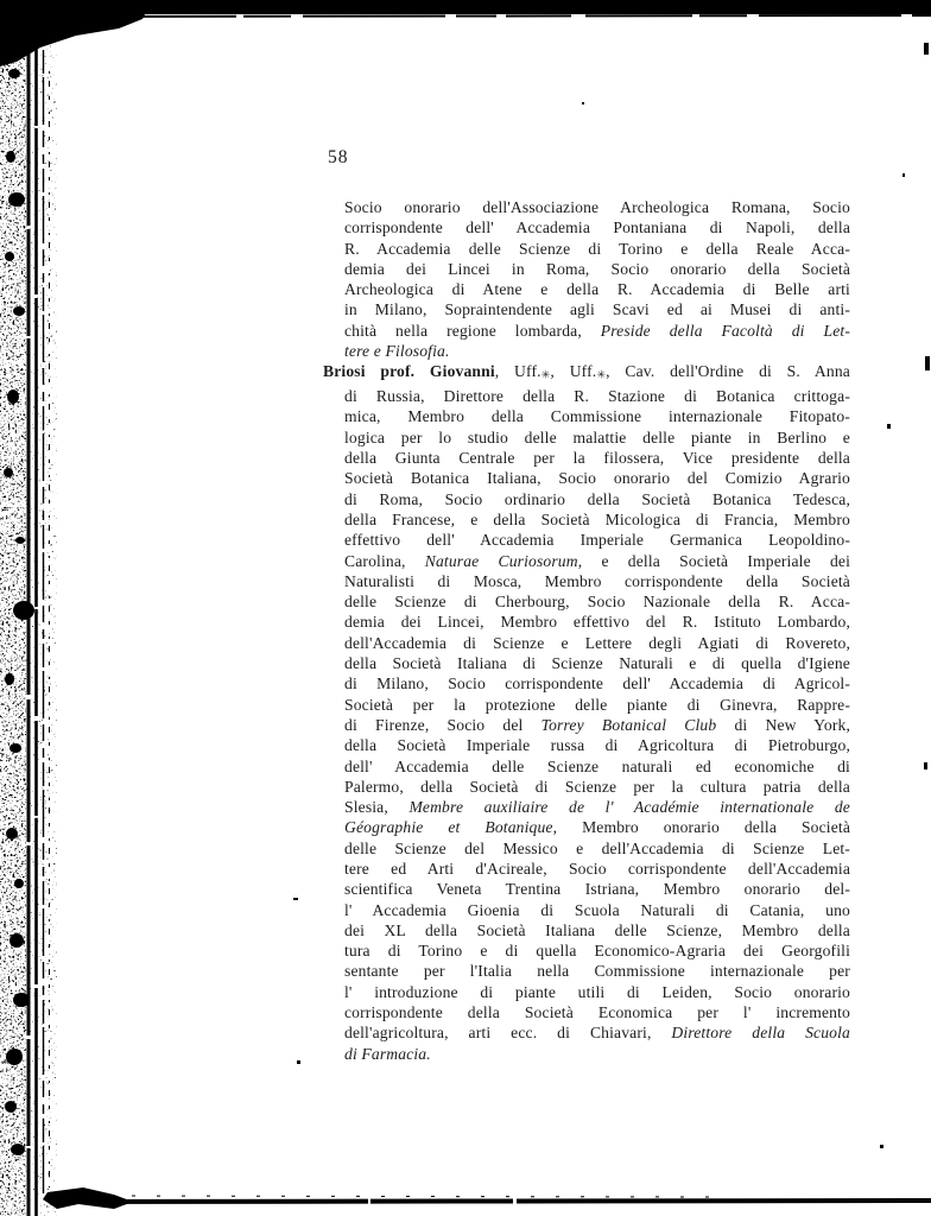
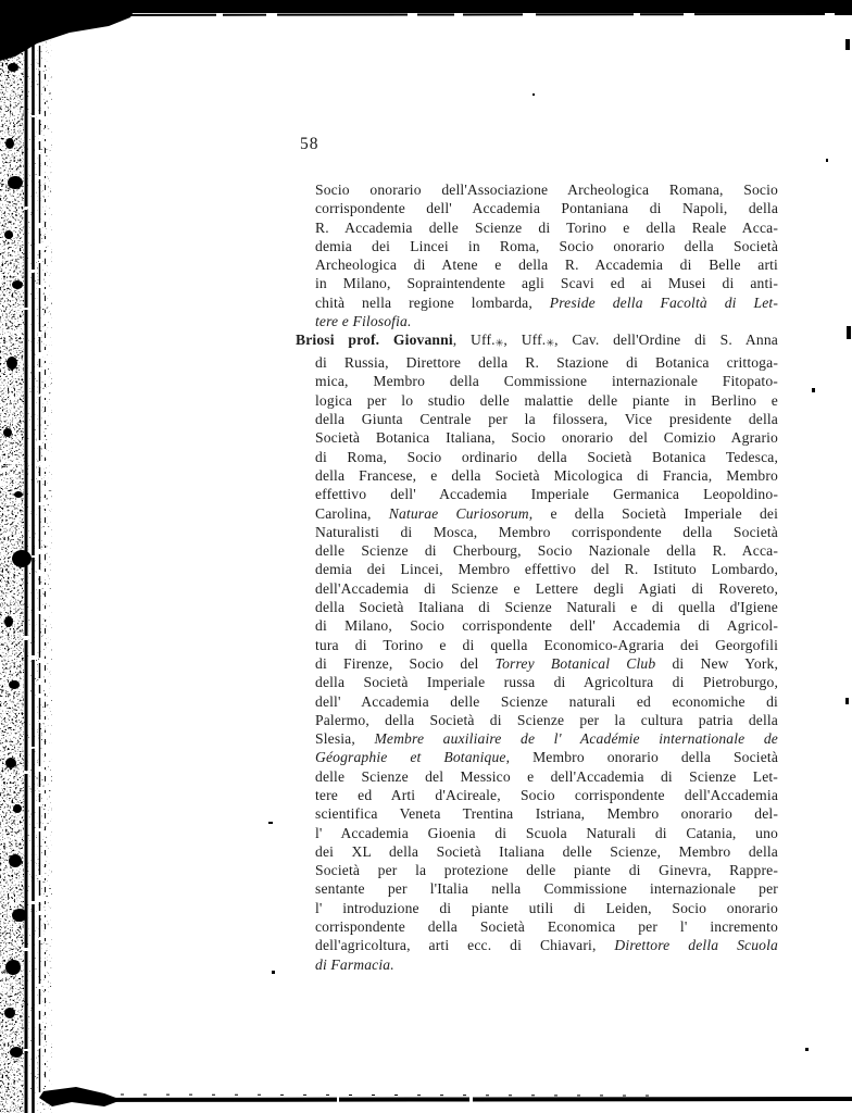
  58
  Socio onorario dell'Associazione Archeologica Romana, Socio
  corrispondente dell' Accademia Pontaniana di Napoli, della
  R. Accademia delle Scienze di Torino e della Reale Acca-
  demia dei Lincei in Roma, Socio onorario della Società
  Archeologica di Atene e della R. Accademia di Belle arti
  in Milano, Sopraintendente agli Scavi ed ai Musei di anti-
  chità nella regione lombarda, Preside della Facoltà di Let-
  tere e Filosofia.
  Briosi prof. Giovanni, Uff.✳, Uff.✳, Cav. dell'Ordine di S. Anna
  di Russia, Direttore della R. Stazione di Botanica crittoga-
  mica, Membro della Commissione internazionale Fitopato-
  logica per lo studio delle malattie delle piante in Berlino e
  della Giunta Centrale per la filossera, Vice presidente della
  Società Botanica Italiana, Socio onorario del Comizio Agrario
  di Roma, Socio ordinario della Società Botanica Tedesca,
  della Francese, e della Società Micologica di Francia, Membro
  effettivo dell' Accademia Imperiale Germanica Leopoldino-
  Carolina, Naturae Curiosorum, e della Società Imperiale dei
  Naturalisti di Mosca, Membro corrispondente della Società
  delle Scienze di Cherbourg, Socio Nazionale della R. Acca-
  demia dei Lincei, Membro effettivo del R. Istituto Lombardo,
  dell'Accademia di Scienze e Lettere degli Agiati di Rovereto,
  della Società Italiana di Scienze Naturali e di quella d'Igiene
  di Milano, Socio corrispondente dell' Accademia di Agricol-
- Società per la protezione delle piante di Ginevra, Rappre-
+ tura di Torino e di quella Economico-Agraria dei Georgofili
  di Firenze, Socio del Torrey Botanical Club di New York,
  della Società Imperiale russa di Agricoltura di Pietroburgo,
  dell' Accademia delle Scienze naturali ed economiche di
  Palermo, della Società di Scienze per la cultura patria della
  Slesia, Membre auxiliaire de l' Académie internationale de
  Géographie et Botanique, Membro onorario della Società
  delle Scienze del Messico e dell'Accademia di Scienze Let-
  tere ed Arti d'Acireale, Socio corrispondente dell'Accademia
  scientifica Veneta Trentina Istriana, Membro onorario del-
  l' Accademia Gioenia di Scuola Naturali di Catania, uno
  dei XL della Società Italiana delle Scienze, Membro della
- tura di Torino e di quella Economico-Agraria dei Georgofili
+ Società per la protezione delle piante di Ginevra, Rappre-
  sentante per l'Italia nella Commissione internazionale per
  l' introduzione di piante utili di Leiden, Socio onorario
  corrispondente della Società Economica per l' incremento
  dell'agricoltura, arti ecc. di Chiavari, Direttore della Scuola
  di Farmacia.
